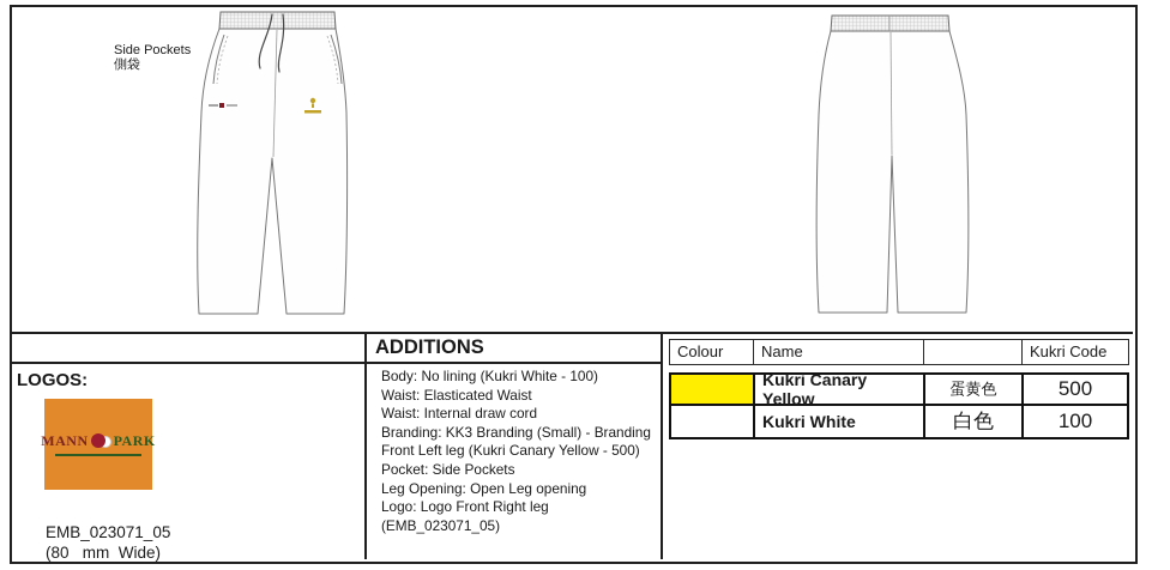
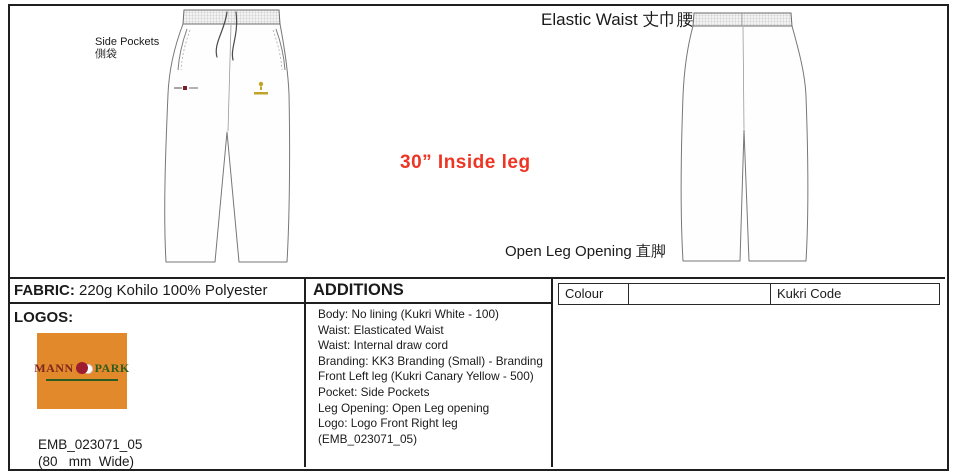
  Side Pockets
  側袋
+ Elastic Waist 丈巾腰
+ 30” Inside leg
+ Open Leg Opening 直脚
+ FABRIC: 220g Kohilo 100% Polyester
  LOGOS:
  MANN
  PARK
  EMB_023071_05
  (80 mm Wide)
  ADDITIONS
  Body: No lining (Kukri White - 100)
  Waist: Elasticated Waist
  Waist: Internal draw cord
  Branding: KK3 Branding (Small) - Branding
  Front Left leg (Kukri Canary Yellow - 500)
  Pocket: Side Pockets
  Leg Opening: Open Leg opening
  Logo: Logo Front Right leg
  (EMB_023071_05)
  Colour
- Name
  Kukri Code
- Kukri Canary Yellow
- 蛋黄色
- 500
- Kukri White
- 白色
- 100
